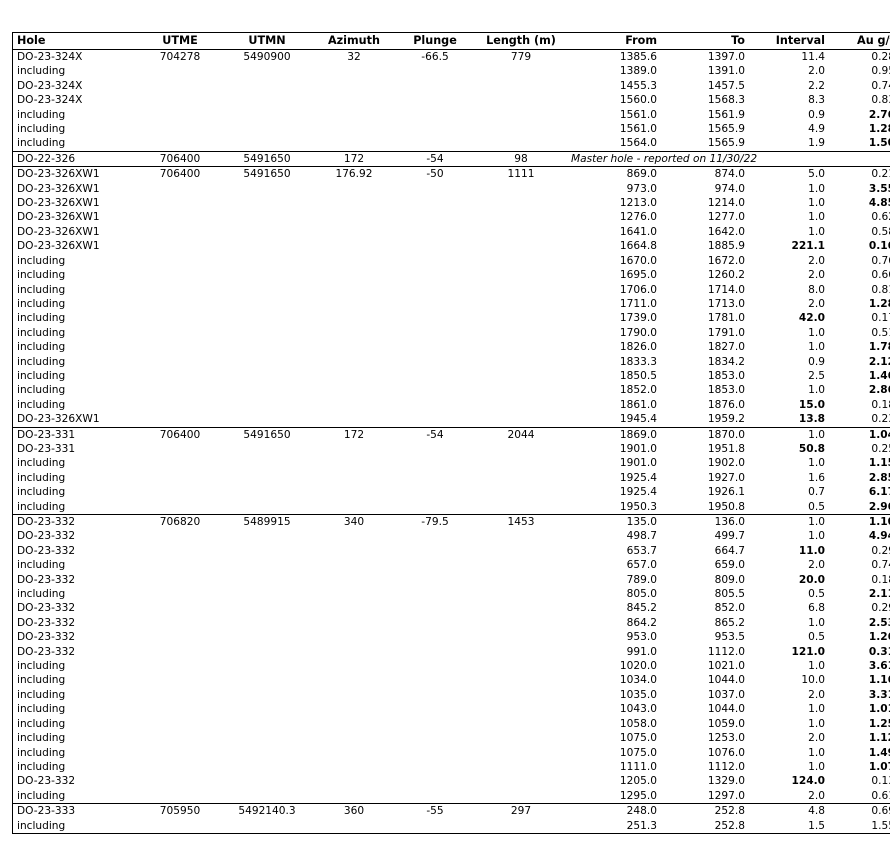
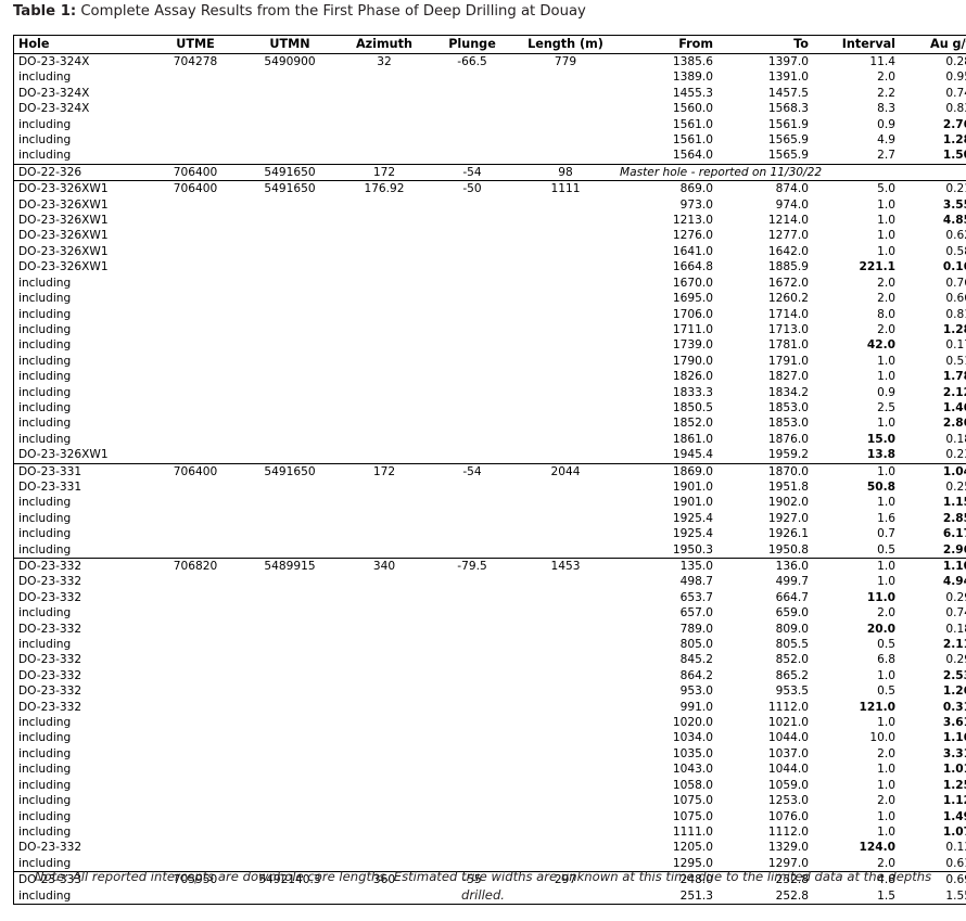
+ Table 1: Complete Assay Results from the First Phase of Deep Drilling at Douay
  Hole	UTME	UTMN	Azimuth	Plunge	Length (m)	From	To	Interval	Au g/
  DO-23-324X	704278	5490900	32	-66.5	779	1385.6	1397.0	11.4	0.2
  including						1389.0	1391.0	2.0	0.9
  DO-23-324X						1455.3	1457.5	2.2	0.7
  DO-23-324X						1560.0	1568.3	8.3	0.8
  including						1561.0	1561.9	0.9	2.7
  including						1561.0	1565.9	4.9	1.2
- including						1564.0	1565.9	1.9	1.5
+ including						1564.0	1565.9	2.7	1.5
  DO-22-326	706400	5491650	172	-54	98	Master hole - reported on 11/30/22
  DO-23-326XW1	706400	5491650	176.92	-50	1111	869.0	874.0	5.0	0.2
  DO-23-326XW1						973.0	974.0	1.0	3.5
  DO-23-326XW1						1213.0	1214.0	1.0	4.8
  DO-23-326XW1						1276.0	1277.0	1.0	0.6
  DO-23-326XW1						1641.0	1642.0	1.0	0.5
  DO-23-326XW1						1664.8	1885.9	221.1	0.1
  including						1670.0	1672.0	2.0	0.7
  including						1695.0	1260.2	2.0	0.6
  including						1706.0	1714.0	8.0	0.8
  including						1711.0	1713.0	2.0	1.2
  including						1739.0	1781.0	42.0	0.1
  including						1790.0	1791.0	1.0	0.5
  including						1826.0	1827.0	1.0	1.7
  including						1833.3	1834.2	0.9	2.1
  including						1850.5	1853.0	2.5	1.4
  including						1852.0	1853.0	1.0	2.8
  including						1861.0	1876.0	15.0	0.1
  DO-23-326XW1						1945.4	1959.2	13.8	0.2
  DO-23-331	706400	5491650	172	-54	2044	1869.0	1870.0	1.0	1.0
  DO-23-331						1901.0	1951.8	50.8	0.2
  including						1901.0	1902.0	1.0	1.1
  including						1925.4	1927.0	1.6	2.8
  including						1925.4	1926.1	0.7	6.1
  including						1950.3	1950.8	0.5	2.9
  DO-23-332	706820	5489915	340	-79.5	1453	135.0	136.0	1.0	1.1
  DO-23-332						498.7	499.7	1.0	4.9
  DO-23-332						653.7	664.7	11.0	0.2
  including						657.0	659.0	2.0	0.7
  DO-23-332						789.0	809.0	20.0	0.1
  including						805.0	805.5	0.5	2.1
  DO-23-332						845.2	852.0	6.8	0.2
  DO-23-332						864.2	865.2	1.0	2.5
  DO-23-332						953.0	953.5	0.5	1.2
  DO-23-332						991.0	1112.0	121.0	0.3
  including						1020.0	1021.0	1.0	3.6
  including						1034.0	1044.0	10.0	1.1
  including						1035.0	1037.0	2.0	3.3
  including						1043.0	1044.0	1.0	1.0
  including						1058.0	1059.0	1.0	1.2
  including						1075.0	1253.0	2.0	1.1
  including						1075.0	1076.0	1.0	1.4
  including						1111.0	1112.0	1.0	1.0
  DO-23-332						1205.0	1329.0	124.0	0.1
  including						1295.0	1297.0	2.0	0.6
  DO-23-333	705950	5492140.3	360	-55	297	248.0	252.8	4.8	0.6
  including						251.3	252.8	1.5	1.5
+ Note: All reported intercepts are downhole core lengths. Estimated true widths are unknown at this time due to the limited data at the depths drilled.
